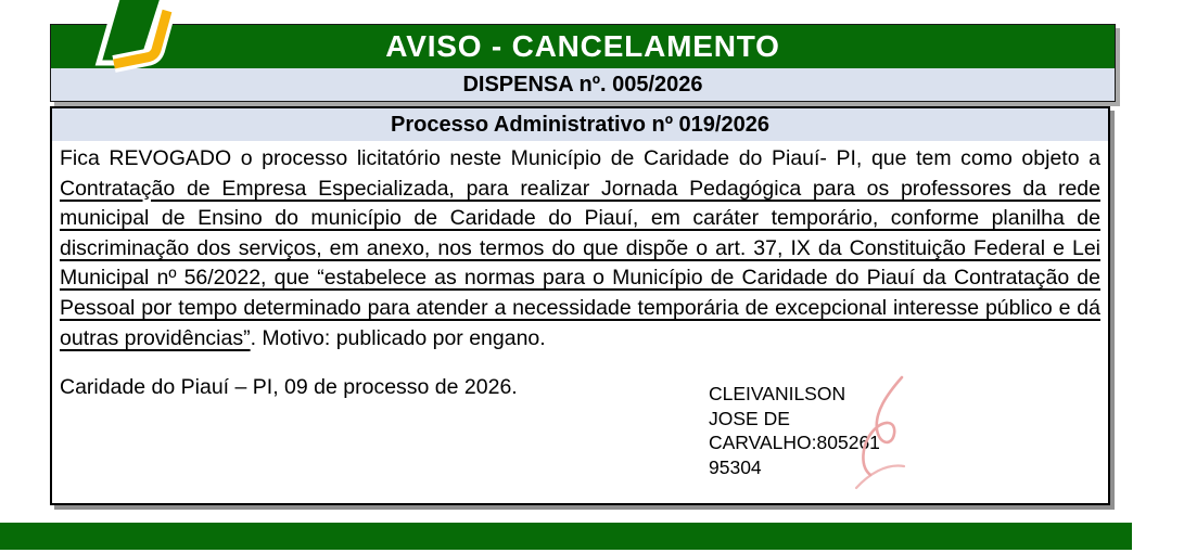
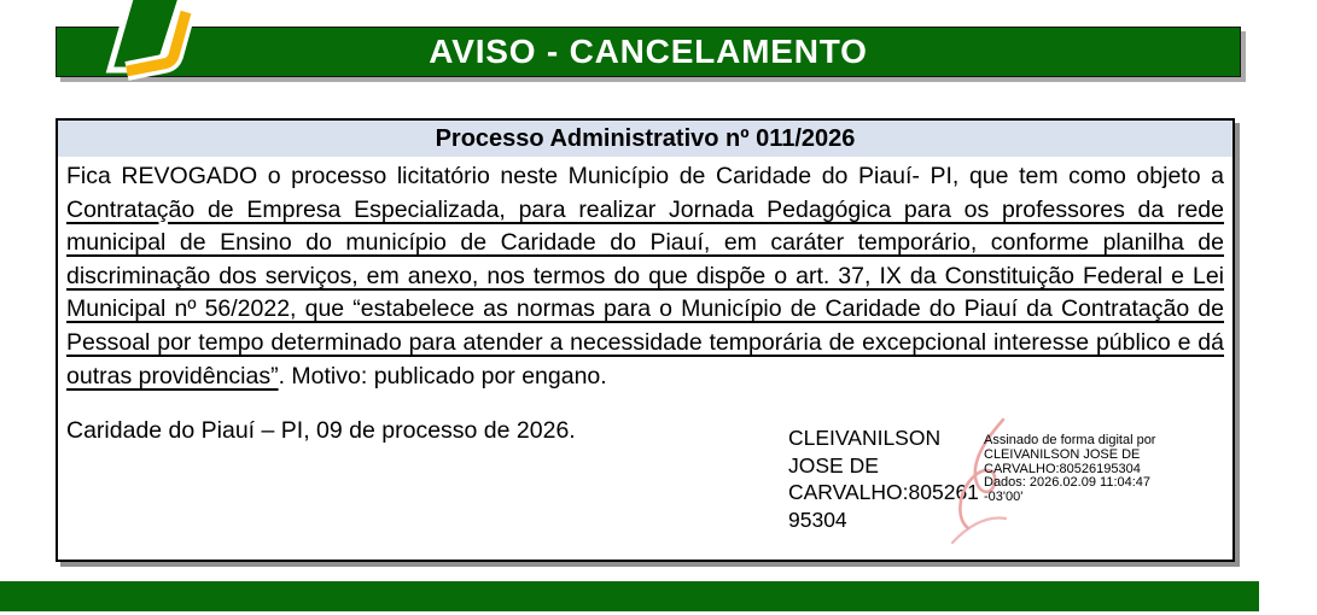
  AVISO - CANCELAMENTO
- DISPENSA nº. 005/2026
- Processo Administrativo nº 019/2026
+ Processo Administrativo nº 011/2026
  Fica REVOGADO o processo licitatório neste Município de Caridade do Piauí- PI, que tem como objeto a Contratação de Empresa Especializada, para realizar Jornada Pedagógica para os professores da rede municipal de Ensino do município de Caridade do Piauí, em caráter temporário, conforme planilha de discriminação dos serviços, em anexo, nos termos do que dispõe o art. 37, IX da Constituição Federal e Lei Municipal nº 56/2022, que “estabelece as normas para o Município de Caridade do Piauí da Contratação de Pessoal por tempo determinado para atender a necessidade temporária de excepcional interesse público e dá outras providências”. Motivo: publicado por engano.
  Caridade do Piauí – PI, 09 de processo de 2026.
  CLEIVANILSON JOSE DE CARVALHO:80526195304
+ Assinado de forma digital por CLEIVANILSON JOSE DE CARVALHO:80526195304 Dados: 2026.02.09 11:04:47 -03'00'
